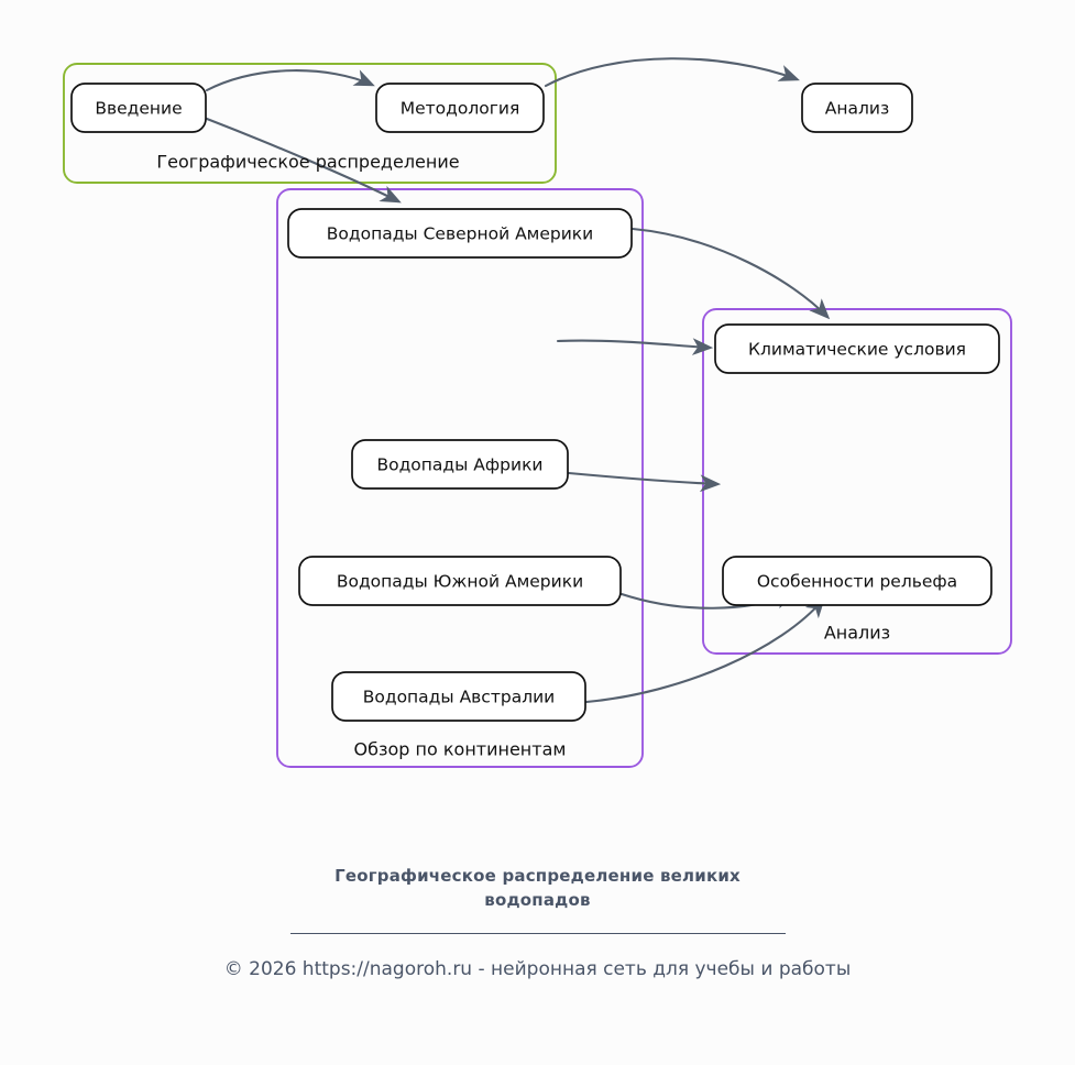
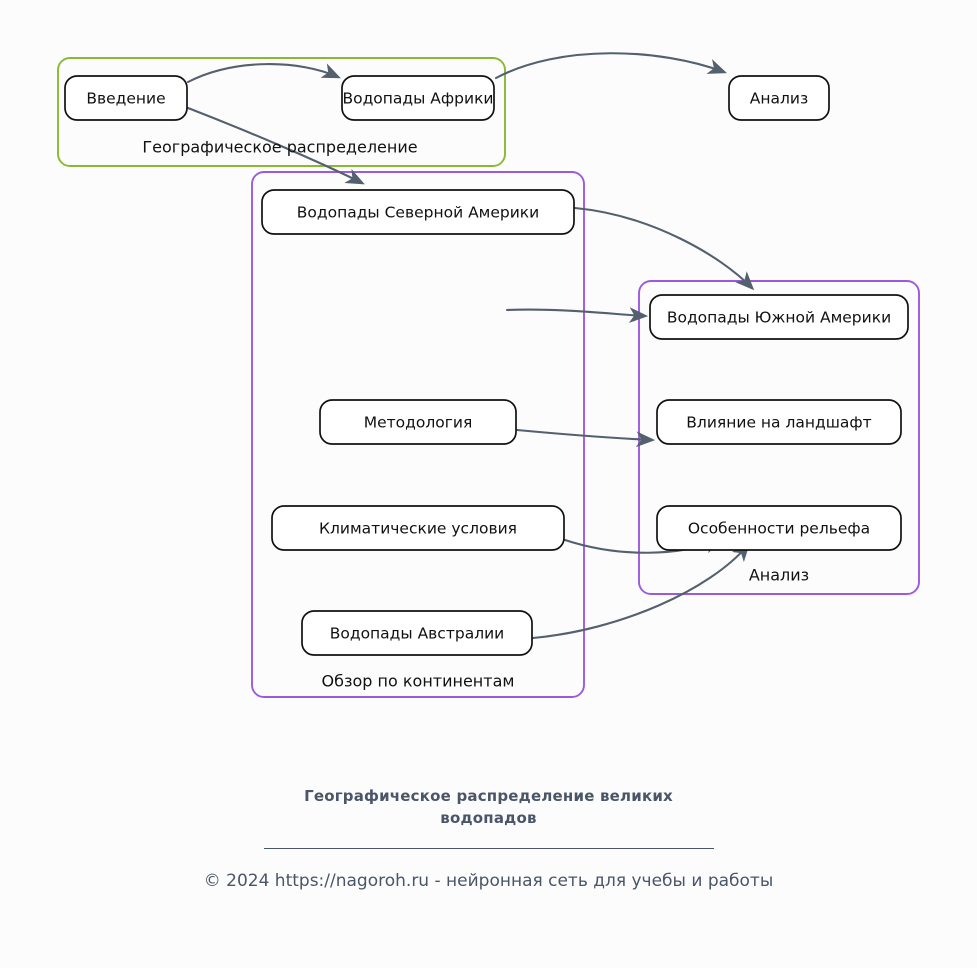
  Введение
- Методология
+ Водопады Африки
  Анализ
  Водопады Северной Америки
- Водопады Африки
+ Методология
- Водопады Южной Америки
+ Климатические условия
  Водопады Австралии
- Климатические условия
+ Водопады Южной Америки
+ Влияние на ландшафт
  Особенности рельефа
  Географическое распределение
  Обзор по континентам
  Анализ
  Географическое распределение великих водопадов
- © 2026 https://nagoroh.ru - нейронная сеть для учебы и работы
+ © 2024 https://nagoroh.ru - нейронная сеть для учебы и работы
